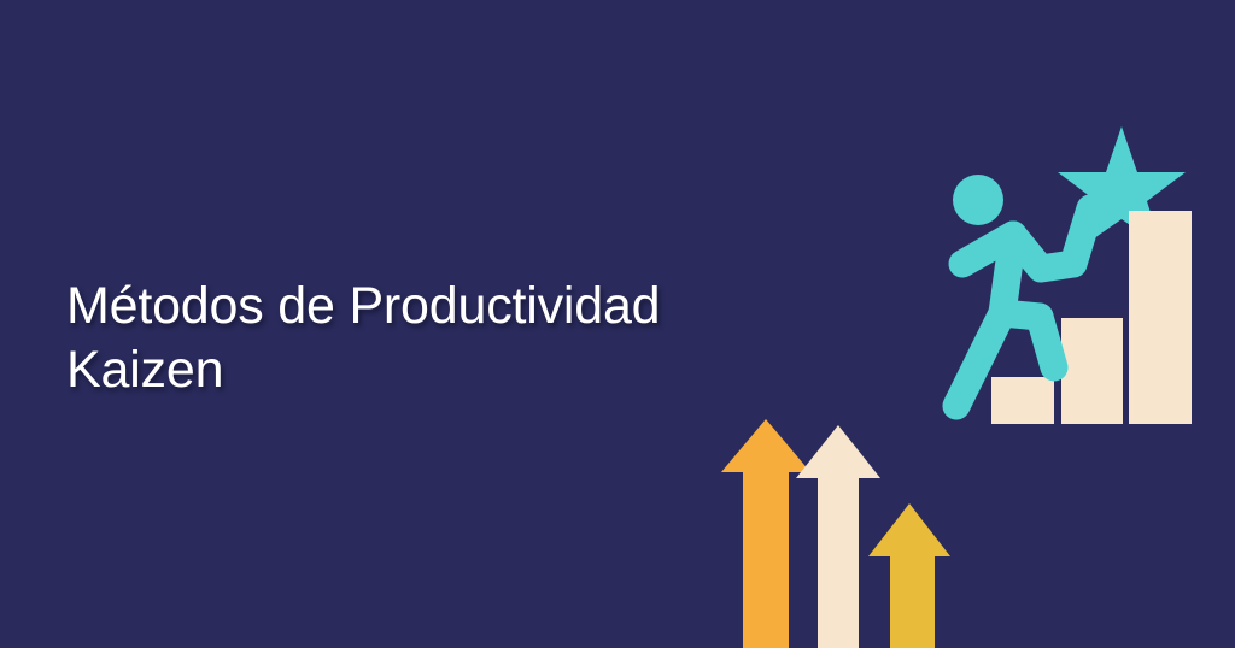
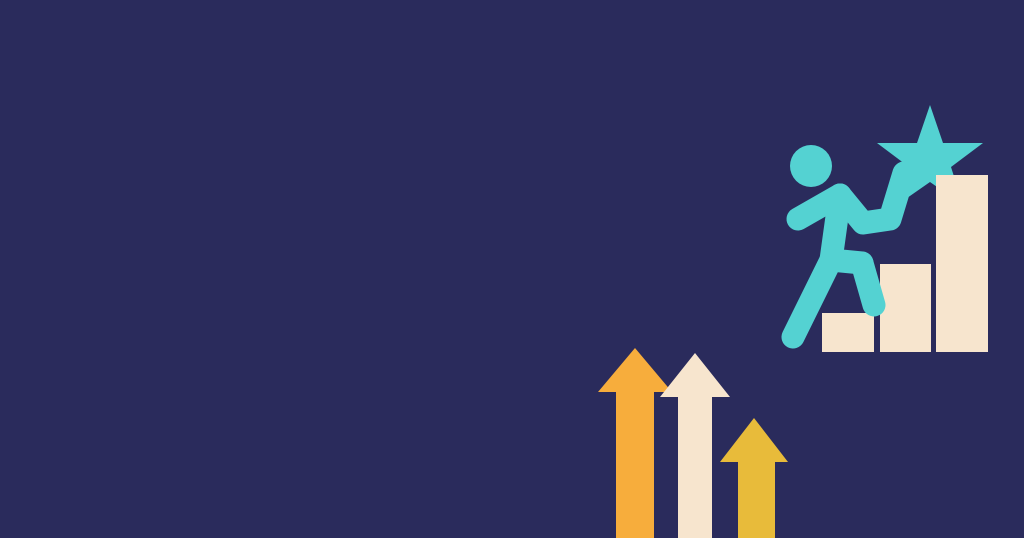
- Métodos de Productividad
- Kaizen
